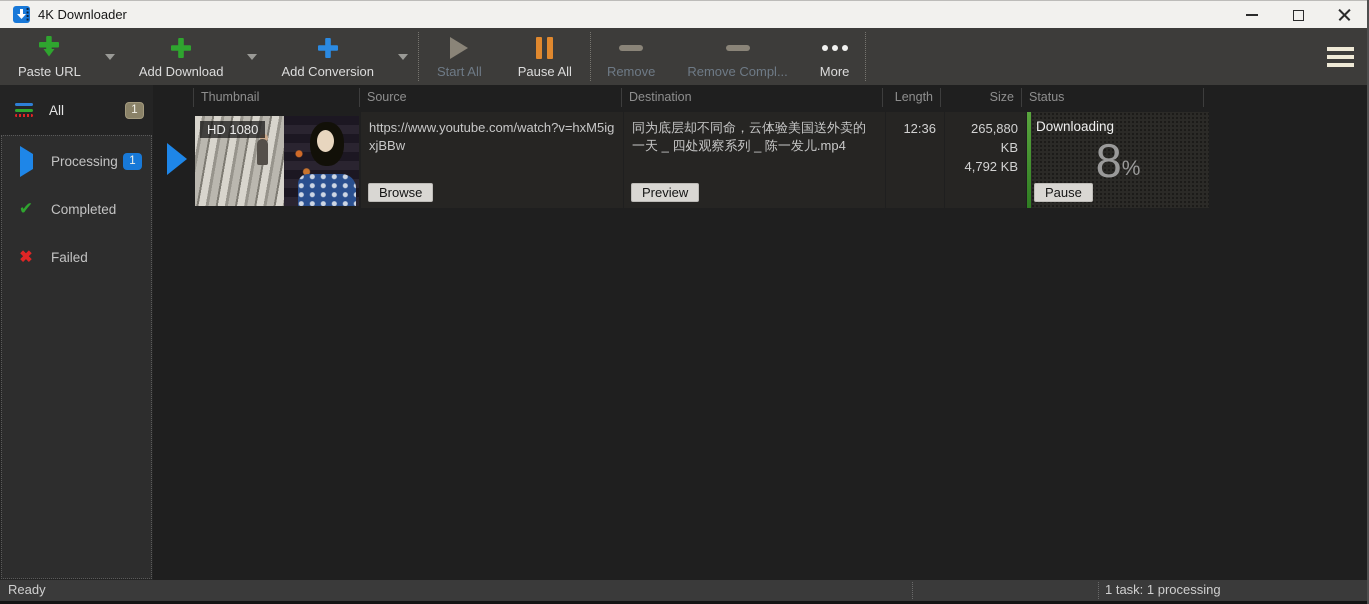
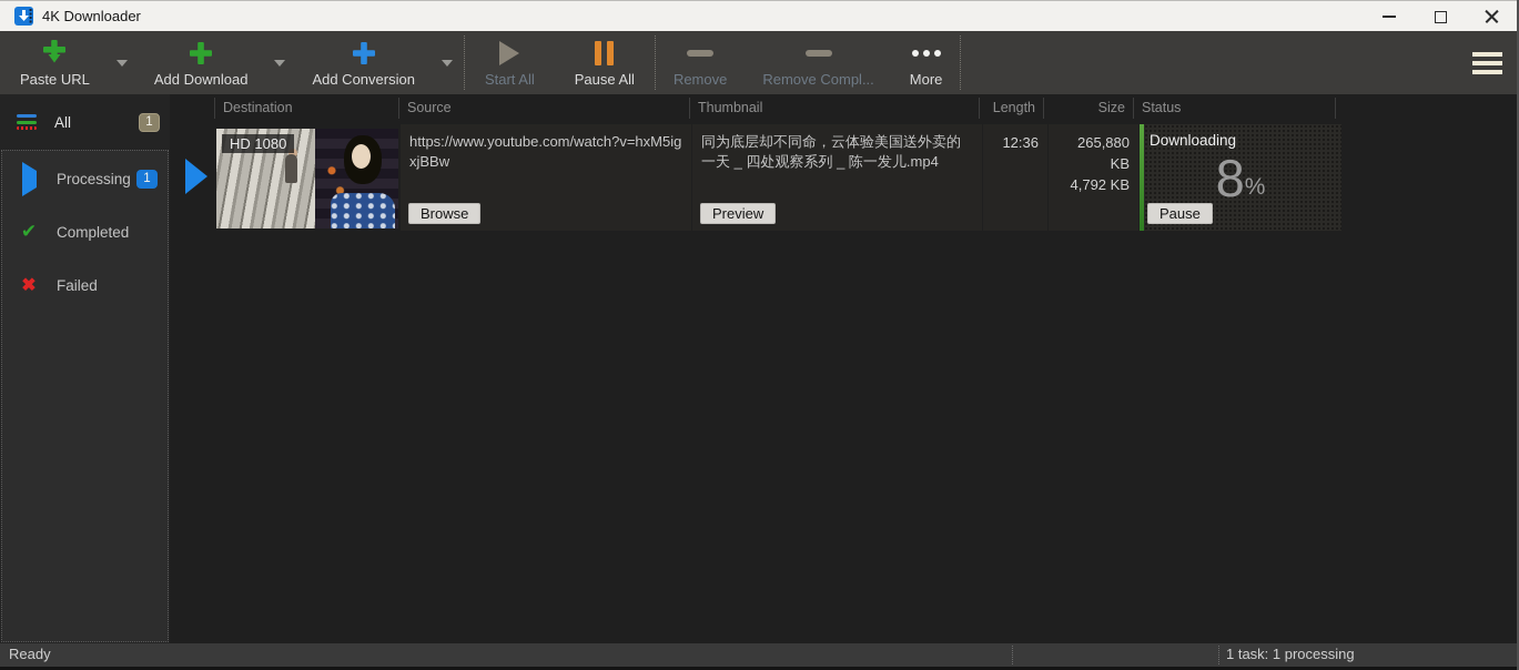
  4K Downloader
  Paste URL
  Add Download
  Add Conversion
  Start All
  Pause All
  Remove
  Remove Compl...
  More
  All
  1
  Processing
  1
  ✔
  Completed
  ✖
  Failed
- Thumbnail
+ Destination
  Source
- Destination
+ Thumbnail
  Length
  Size
  Status
  HD 1080
  https://www.youtube.com/watch?v=hxM5igxjBBw
  Browse
  同为底层却不同命，云体验美国送外卖的一天 _ 四处观察系列 _ 陈一发儿.mp4
  Preview
  12:36
  265,880 KB
  4,792 KB
  Downloading
  8
  %
  Pause
  Ready
  1 task: 1 processing
